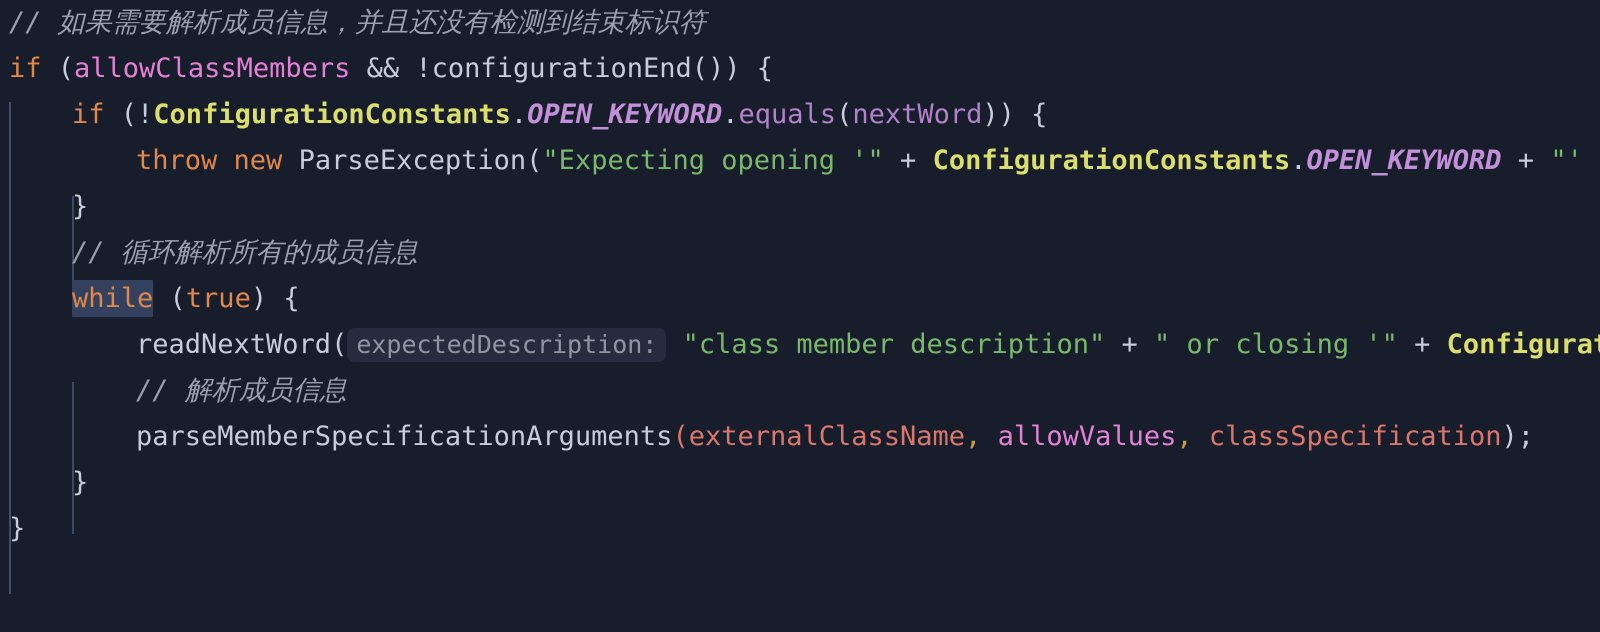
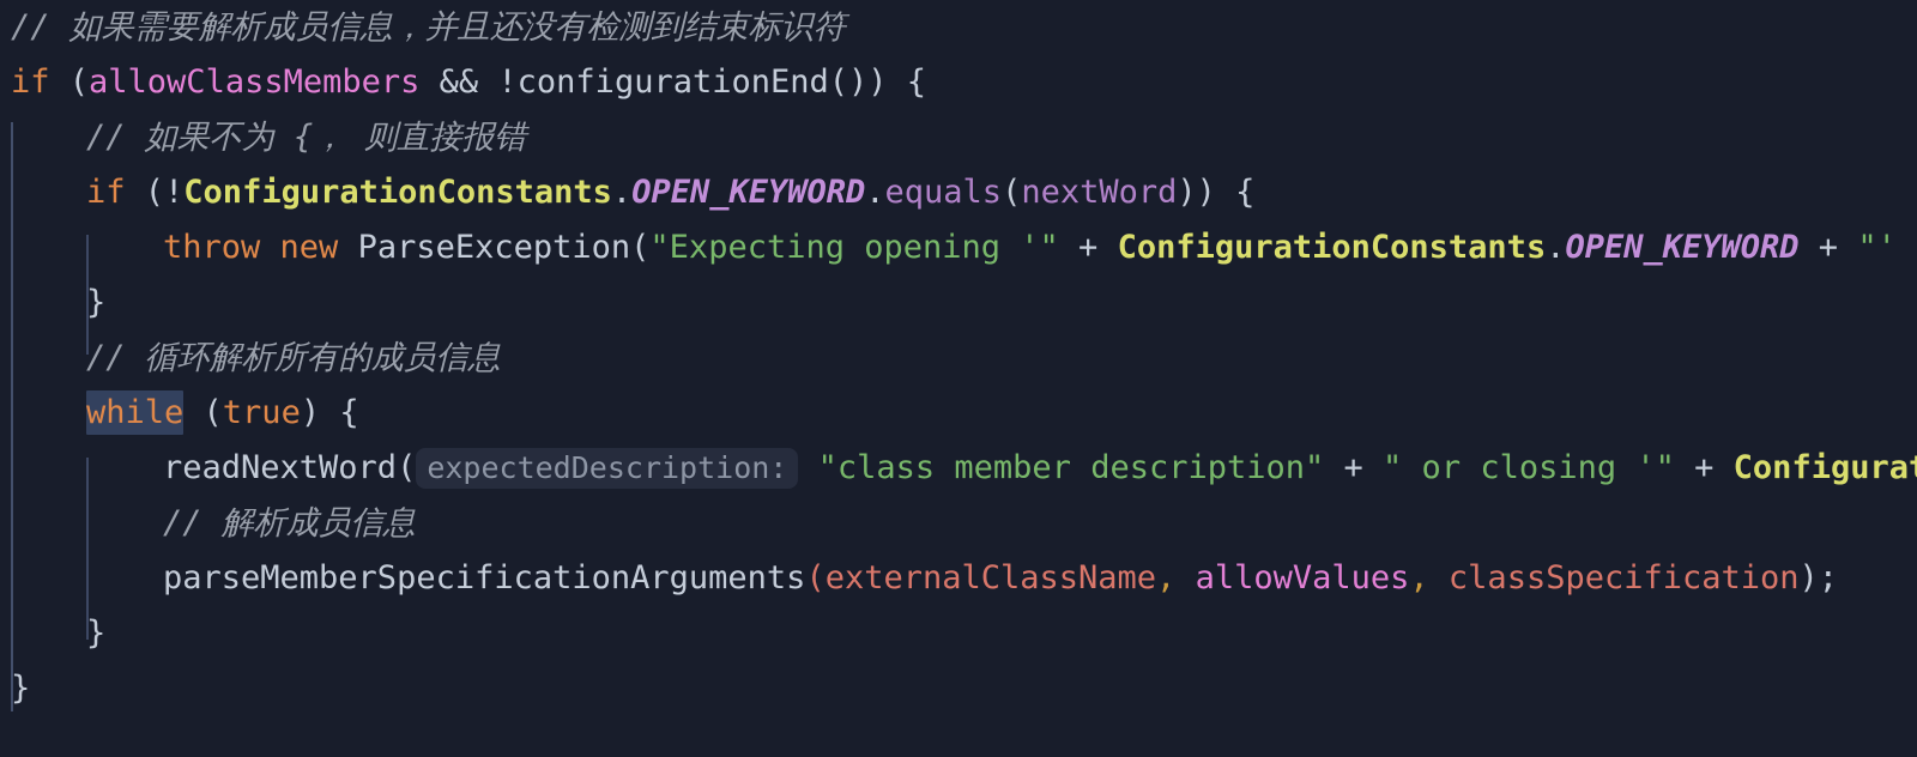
  // 如果需要解析成员信息，并且还没有检测到结束标识符
  if (allowClassMembers && !configurationEnd()) {
+ // 如果不为 {， 则直接报错
  if (!ConfigurationConstants.OPEN_KEYWORD.equals(nextWord)) {
  throw new ParseException("Expecting opening '" + ConfigurationConstants.OPEN_KEYWORD + "'
  }
  // 循环解析所有的成员信息
  while (true) {
  readNextWord( expectedDescription: "class member description" + " or closing '" + Configura
  // 解析成员信息
  parseMemberSpecificationArguments(externalClassName, allowValues, classSpecification);
  }
  }
